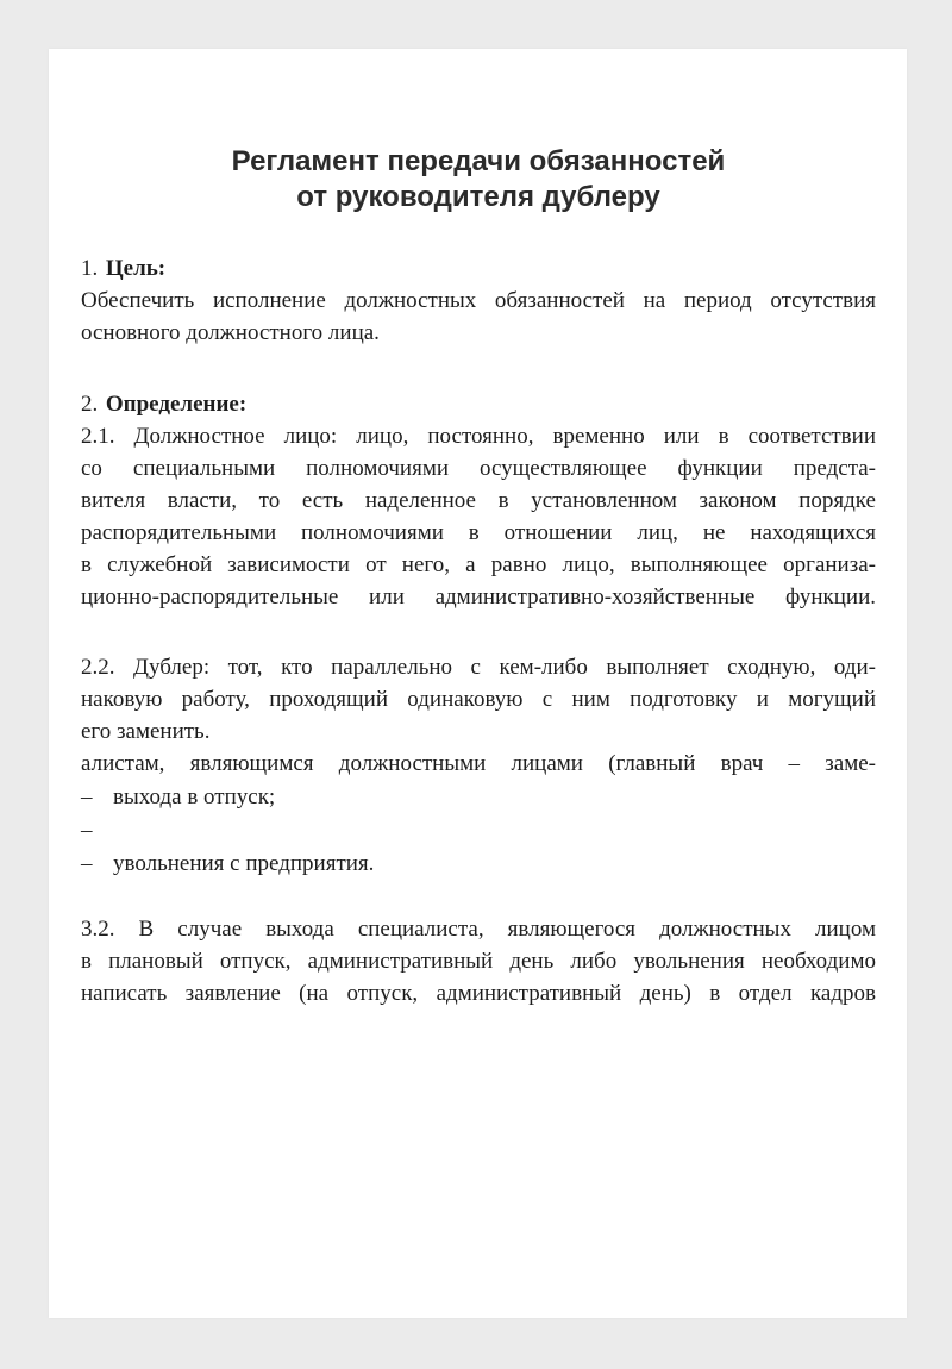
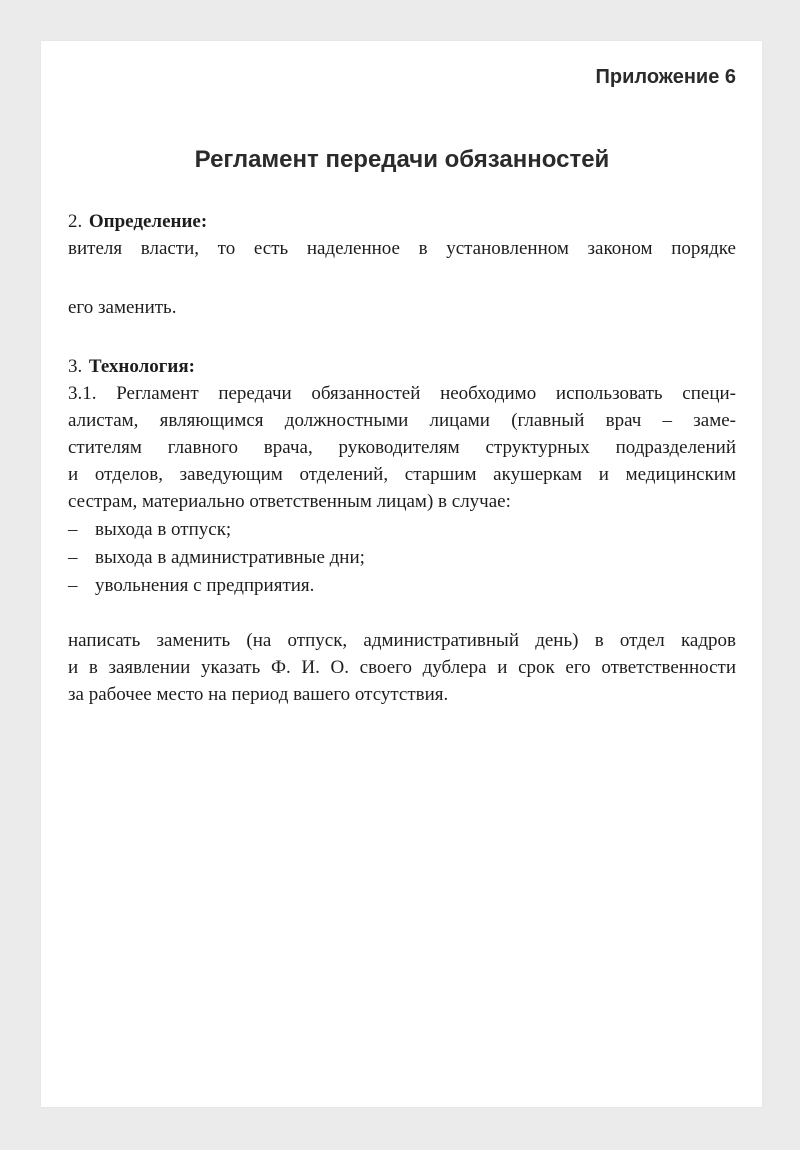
+ Приложение 6
  Регламент передачи обязанностей
- от руководителя дублеру
- 1. Цель:
- Обеспечить исполнение должностных обязанностей на период отсутствия
- основного должностного лица.
  2. Определение:
- 2.1. Должностное лицо: лицо, постоянно, временно или в соответствии
- со специальными полномочиями осуществляющее функции предста-
  вителя власти, то есть наделенное в установленном законом порядке
- распорядительными полномочиями в отношении лиц, не находящихся
- в служебной зависимости от него, а равно лицо, выполняющее организа-
- ционно-распорядительные или административно-хозяйственные функции.
- 2.2. Дублер: тот, кто параллельно с кем-либо выполняет сходную, оди-
- наковую работу, проходящий одинаковую с ним подготовку и могущий
  его заменить.
+ 3. Технология:
+ 3.1. Регламент передачи обязанностей необходимо использовать специ-
  алистам, являющимся должностными лицами (главный врач – заме-
+ стителям главного врача, руководителям структурных подразделений
+ и отделов, заведующим отделений, старшим акушеркам и медицинским
+ сестрам, материально ответственным лицам) в случае:
  –
  выхода в отпуск;
  –
+ выхода в административные дни;
  –
  увольнения с предприятия.
- 3.2. В случае выхода специалиста, являющегося должностных лицом
- в плановый отпуск, административный день либо увольнения необходимо
- написать заявление (на отпуск, административный день) в отдел кадров
+ написать заменить (на отпуск, административный день) в отдел кадров
+ и в заявлении указать Ф. И. О. своего дублера и срок его ответственности
+ за рабочее место на период вашего отсутствия.
